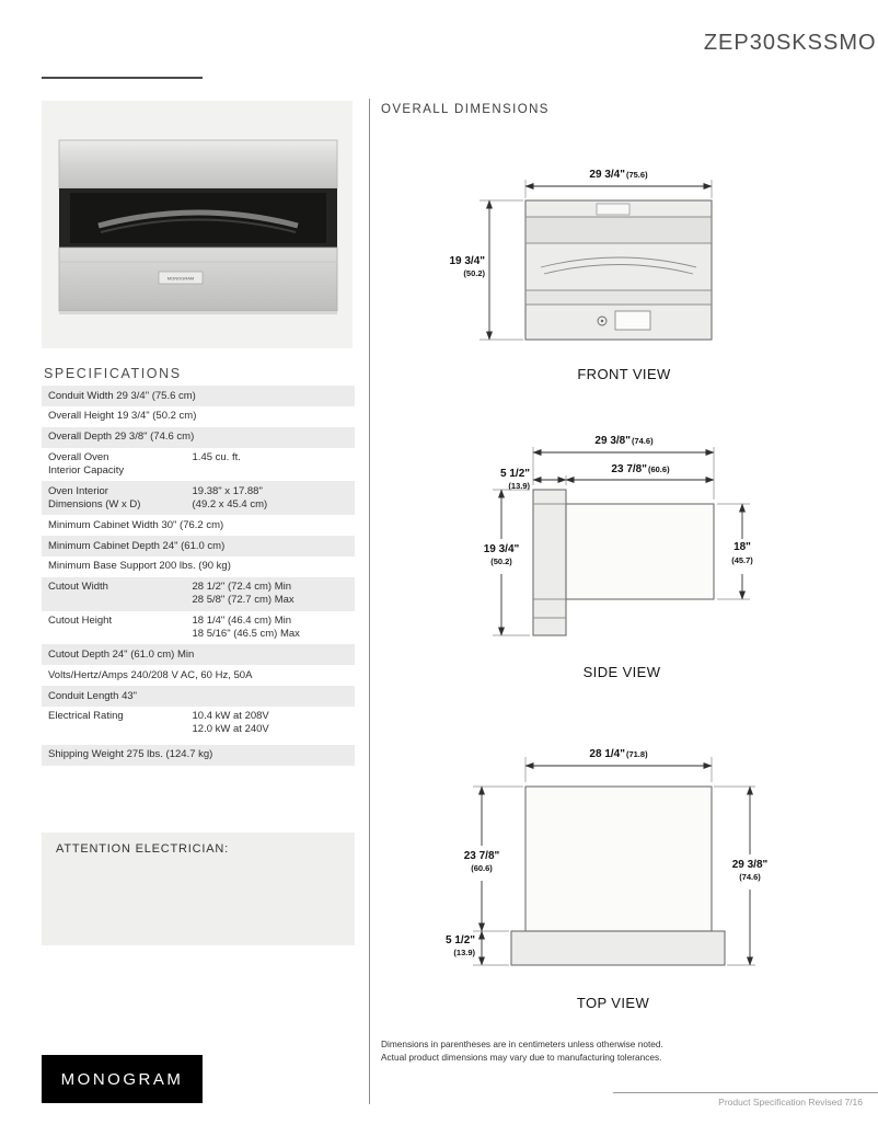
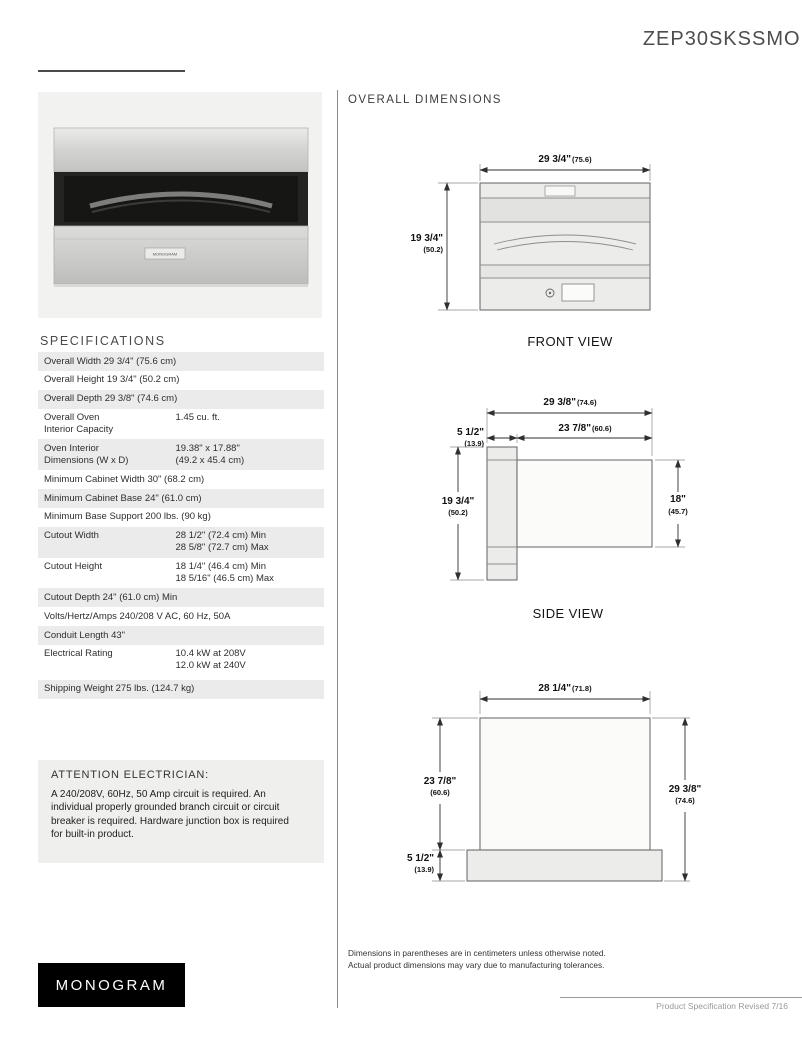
  ZEP30SKSSMO
  SPECIFICATIONS
- Conduit Width 29 3/4" (75.6 cm)
+ Overall Width 29 3/4" (75.6 cm)
  Overall Height 19 3/4" (50.2 cm)
  Overall Depth 29 3/8" (74.6 cm)
  Overall Oven
  Interior Capacity
  1.45 cu. ft.
  Oven Interior
  Dimensions (W x D)
  19.38" x 17.88"
  (49.2 x 45.4 cm)
- Minimum Cabinet Width 30" (76.2 cm)
+ Minimum Cabinet Width 30" (68.2 cm)
- Minimum Cabinet Depth 24" (61.0 cm)
+ Minimum Cabinet Base 24" (61.0 cm)
  Minimum Base Support 200 lbs. (90 kg)
  Cutout Width
  28 1/2" (72.4 cm) Min
  28 5/8" (72.7 cm) Max
  Cutout Height
  18 1/4" (46.4 cm) Min
  18 5/16" (46.5 cm) Max
  Cutout Depth 24" (61.0 cm) Min
  Volts/Hertz/Amps 240/208 V AC, 60 Hz, 50A
  Conduit Length 43"
  Electrical Rating
  10.4 kW at 208V
  12.0 kW at 240V
  Shipping Weight 275 lbs. (124.7 kg)
  ATTENTION ELECTRICIAN:
+ A 240/208V, 60Hz, 50 Amp circuit is required. An individual properly grounded branch circuit or circuit breaker is required. Hardware junction box is required for built-in product.
  MONOGRAM
  OVERALL DIMENSIONS
  29 3/4"(75.6)
  19 3/4"
  (50.2)
  FRONT VIEW
  29 3/8"(74.6)
  23 7/8"(60.6)
  5 1/2"
  (13.9)
  19 3/4"
  (50.2)
  18"
  (45.7)
  SIDE VIEW
  28 1/4"(71.8)
  23 7/8"
  (60.6)
  5 1/2"
  (13.9)
  29 3/8"
  (74.6)
- TOP VIEW
  Dimensions in parentheses are in centimeters unless otherwise noted.
  Actual product dimensions may vary due to manufacturing tolerances.
  Product Specification Revised 7/16
